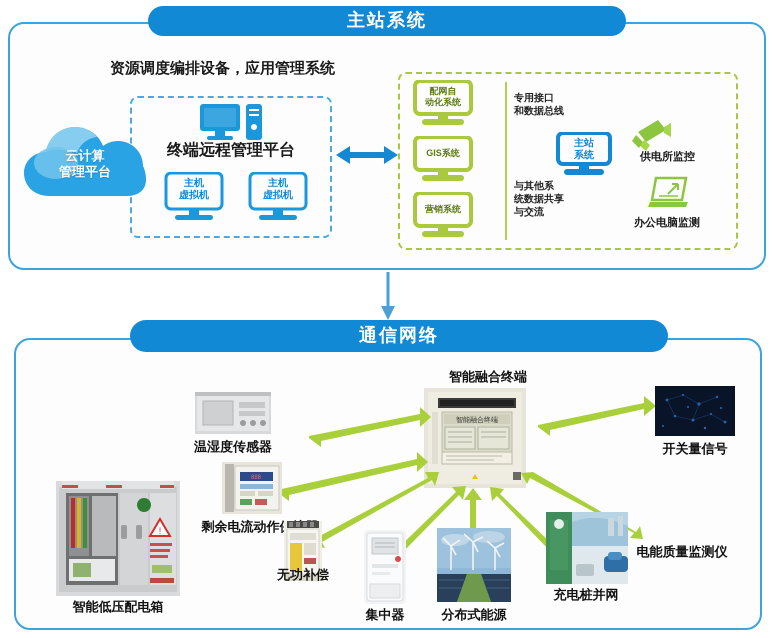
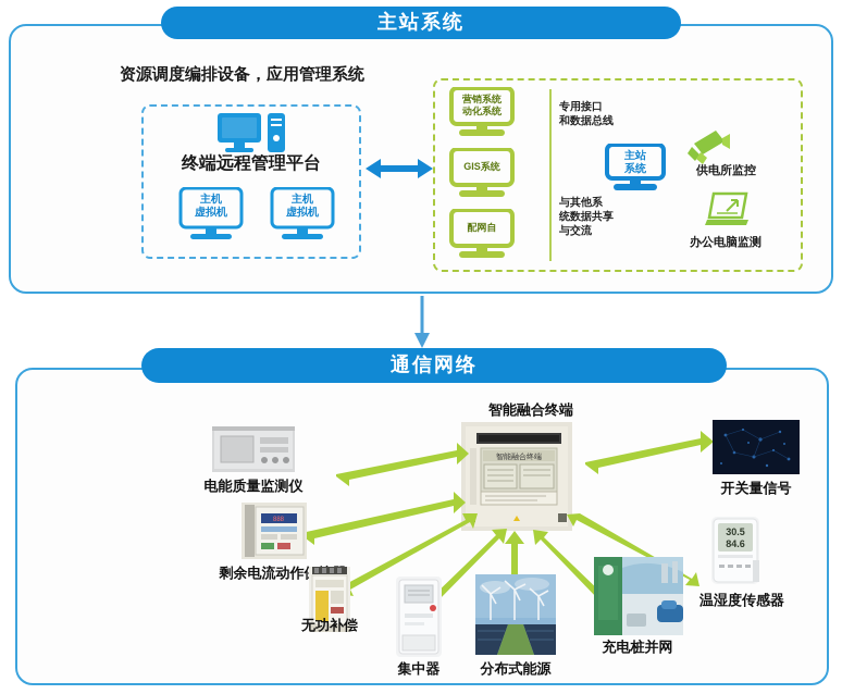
  主站系统
  资源调度编排设备，应用管理系统
- 云计算
- 管理平台
  终端远程管理平台
  主机
  虚拟机
  主机
  虚拟机
- 配网自
+ 营销系统
  动化系统
  GIS系统
- 营销系统
+ 配网自
  专用接口
  和数据总线
  与其他系
  统数据共享
  与交流
  主站
  系统
  供电所监控
  办公电脑监测
  通信网络
  智能融合终端
  智能融合终端
- !
- 智能低压配电箱
- 温湿度传感器
+ 电能质量监测仪
  无功补偿
  集中器
  分布式能源
  充电桩并网
+ 30.5
+ 84.6
- 电能质量监测仪
+ 温湿度传感器
  开关量信号
